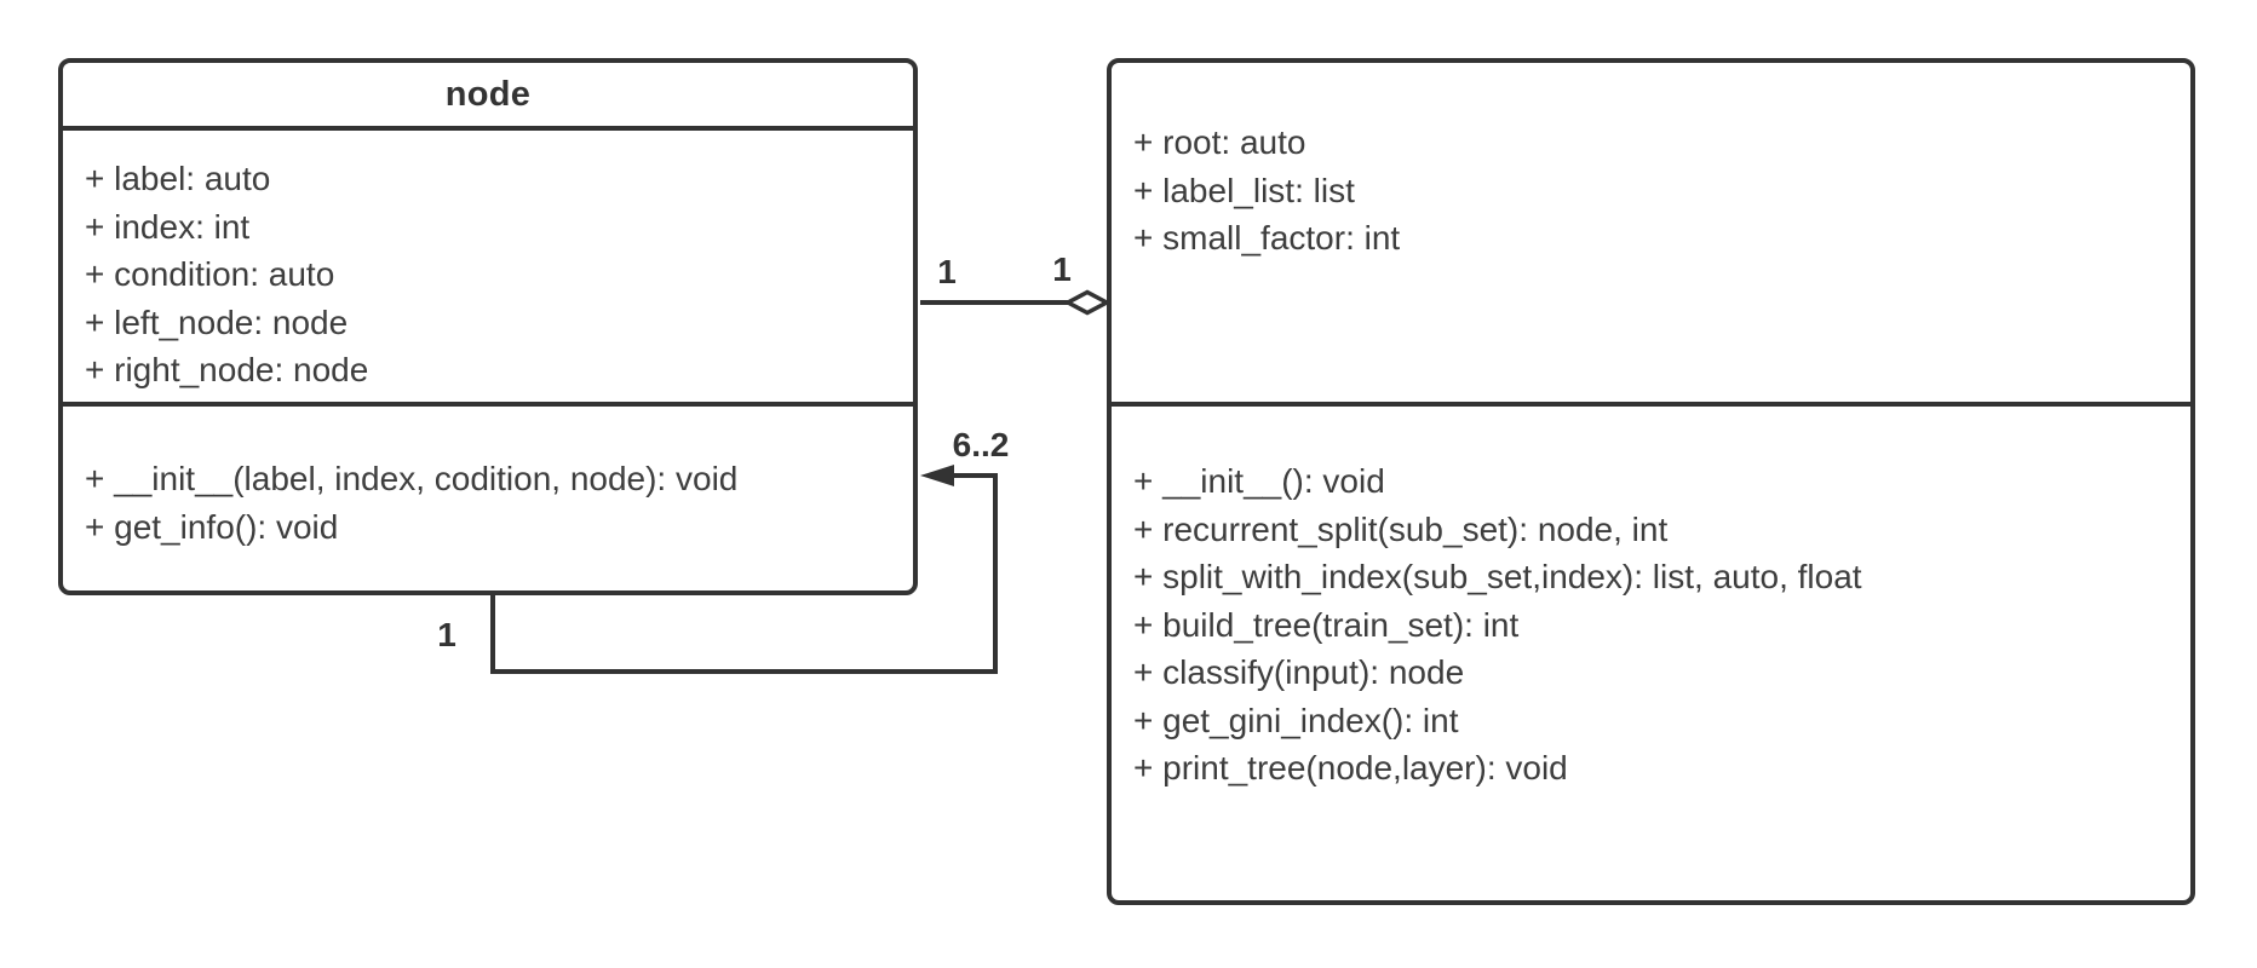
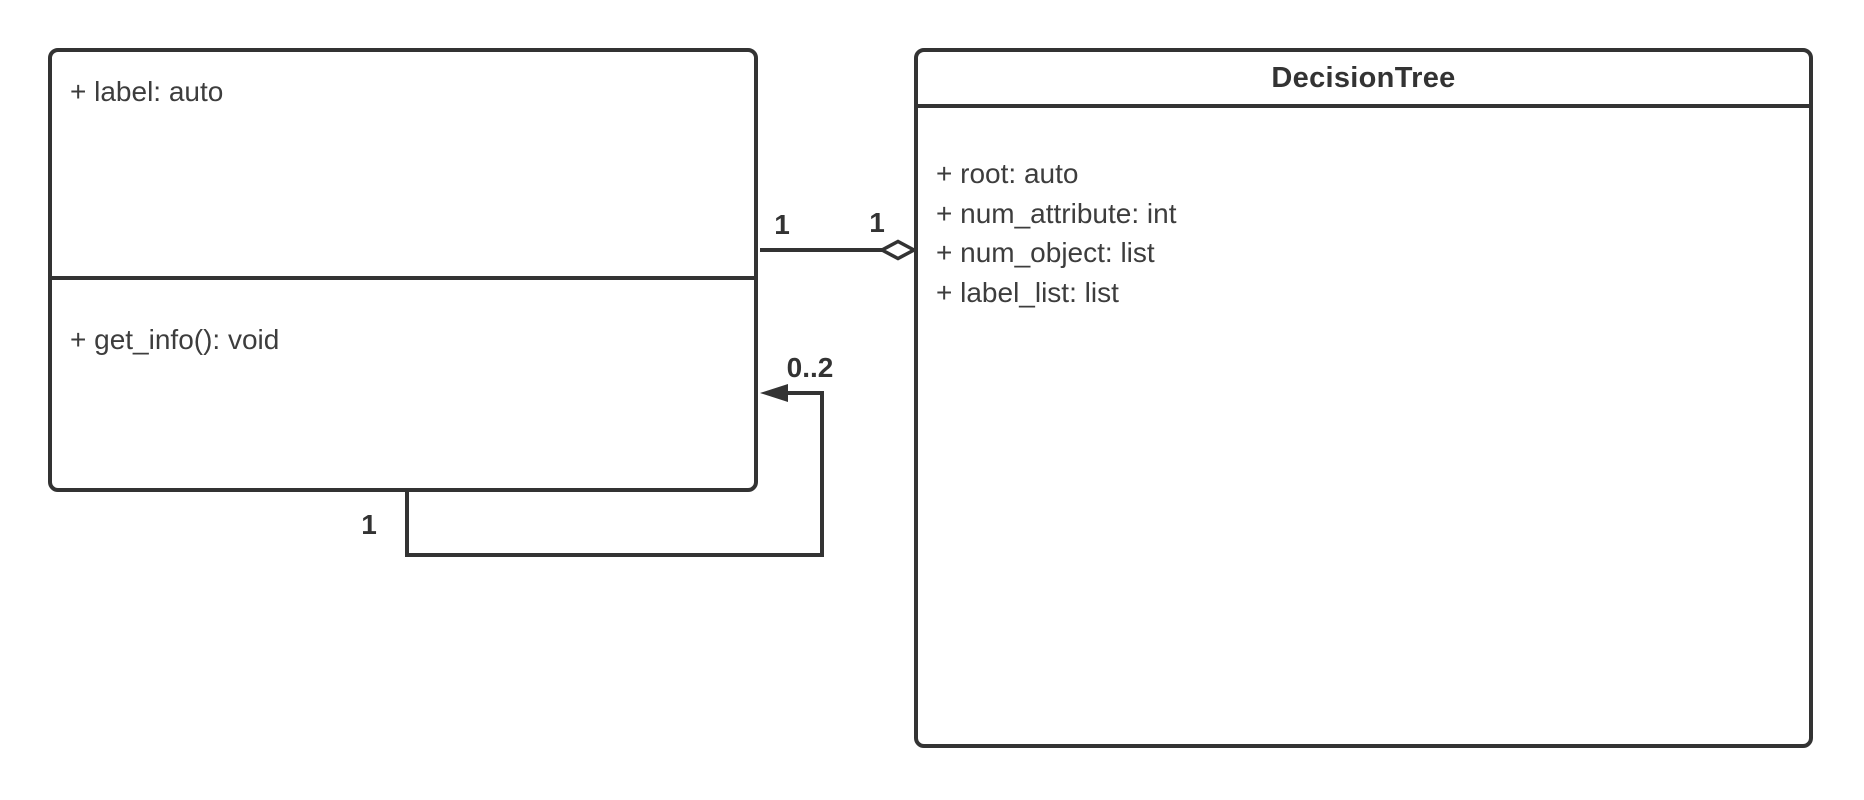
- node
  + label: auto
- + index: int
- + condition: auto
- + left_node: node
- + right_node: node
- + __init__(label, index, codition, node): void
  + get_info(): void
+ DecisionTree
  + root: auto
+ + num_attribute: int
+ + num_object: list
  + label_list: list
- + small_factor: int
- + __init__(): void
- + recurrent_split(sub_set): node, int
- + split_with_index(sub_set,index): list, auto, float
- + build_tree(train_set): int
- + classify(input): node
- + get_gini_index(): int
- + print_tree(node,layer): void
  1
  1
- 6..2
+ 0..2
  1
